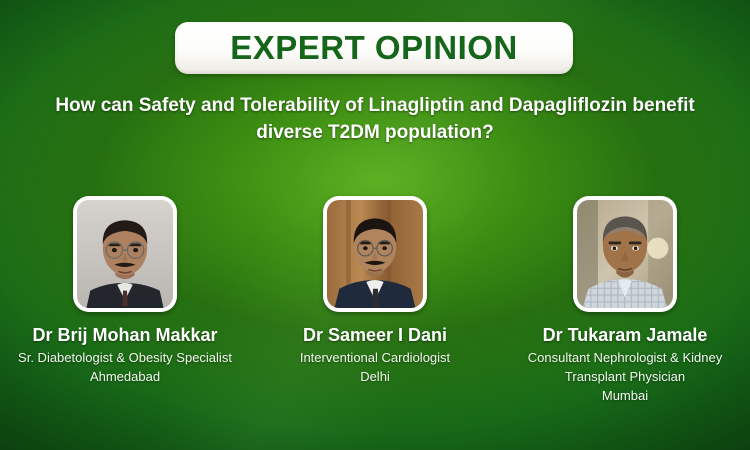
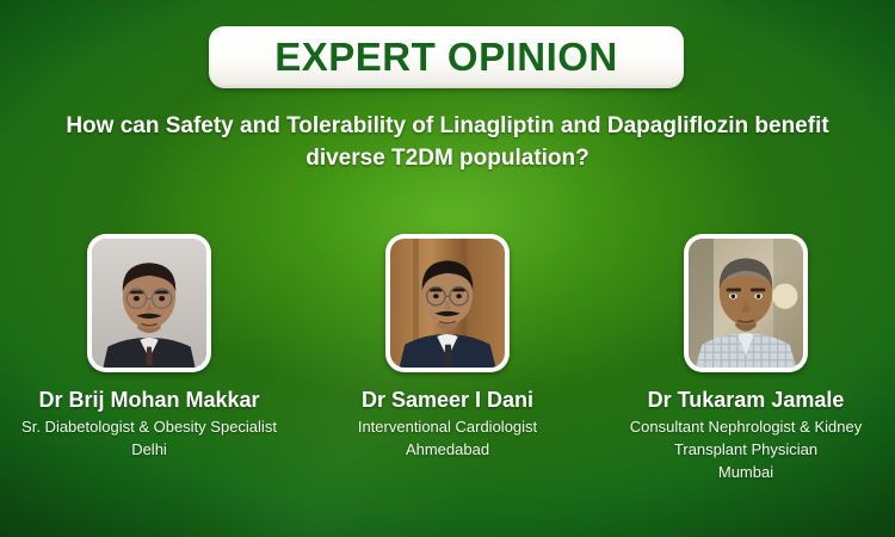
  EXPERT OPINION
  How can Safety and Tolerability of Linagliptin and Dapagliflozin benefit
  diverse T2DM population?
  Dr Brij Mohan Makkar
  Sr. Diabetologist & Obesity Specialist
- Ahmedabad
+ Delhi
  Dr Sameer I Dani
  Interventional Cardiologist
- Delhi
+ Ahmedabad
  Dr Tukaram Jamale
  Consultant Nephrologist & Kidney Transplant Physician
  Mumbai
